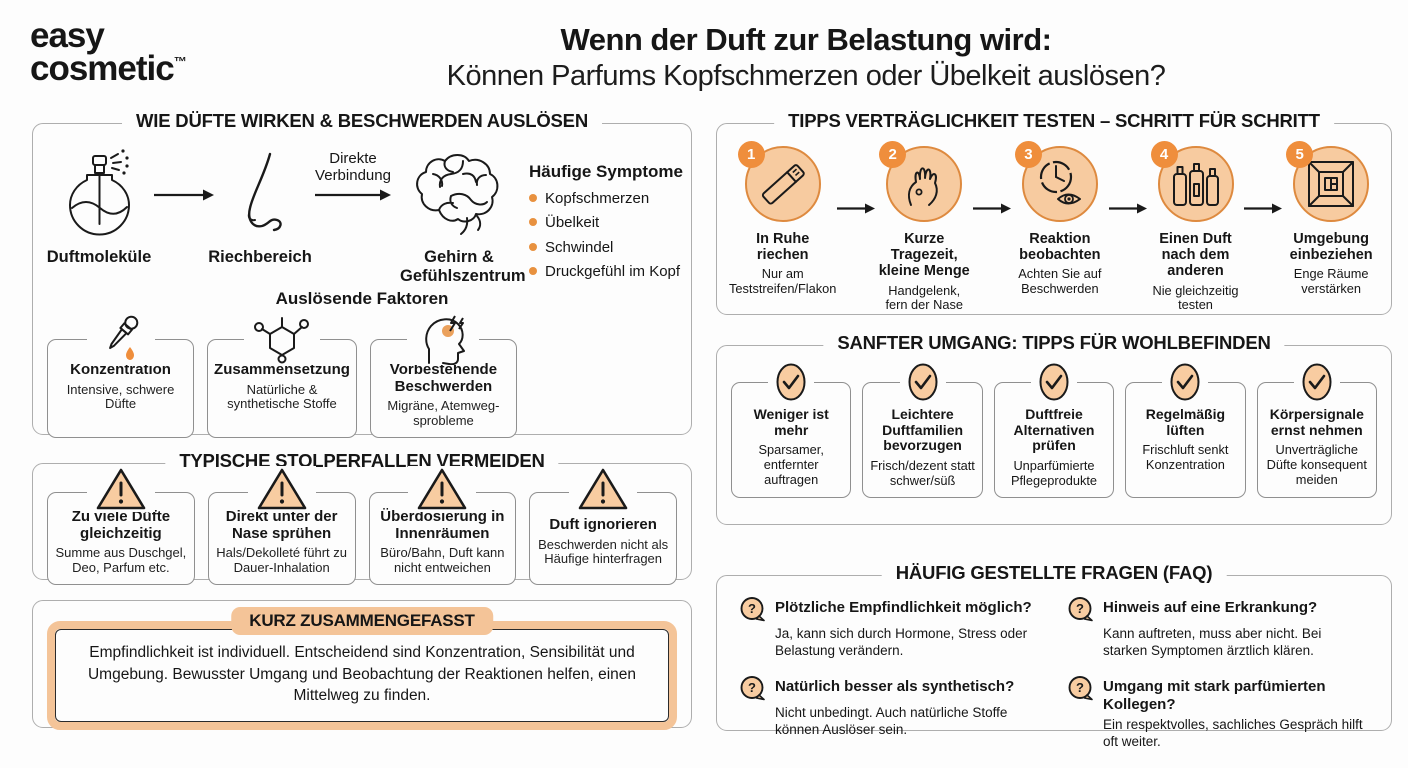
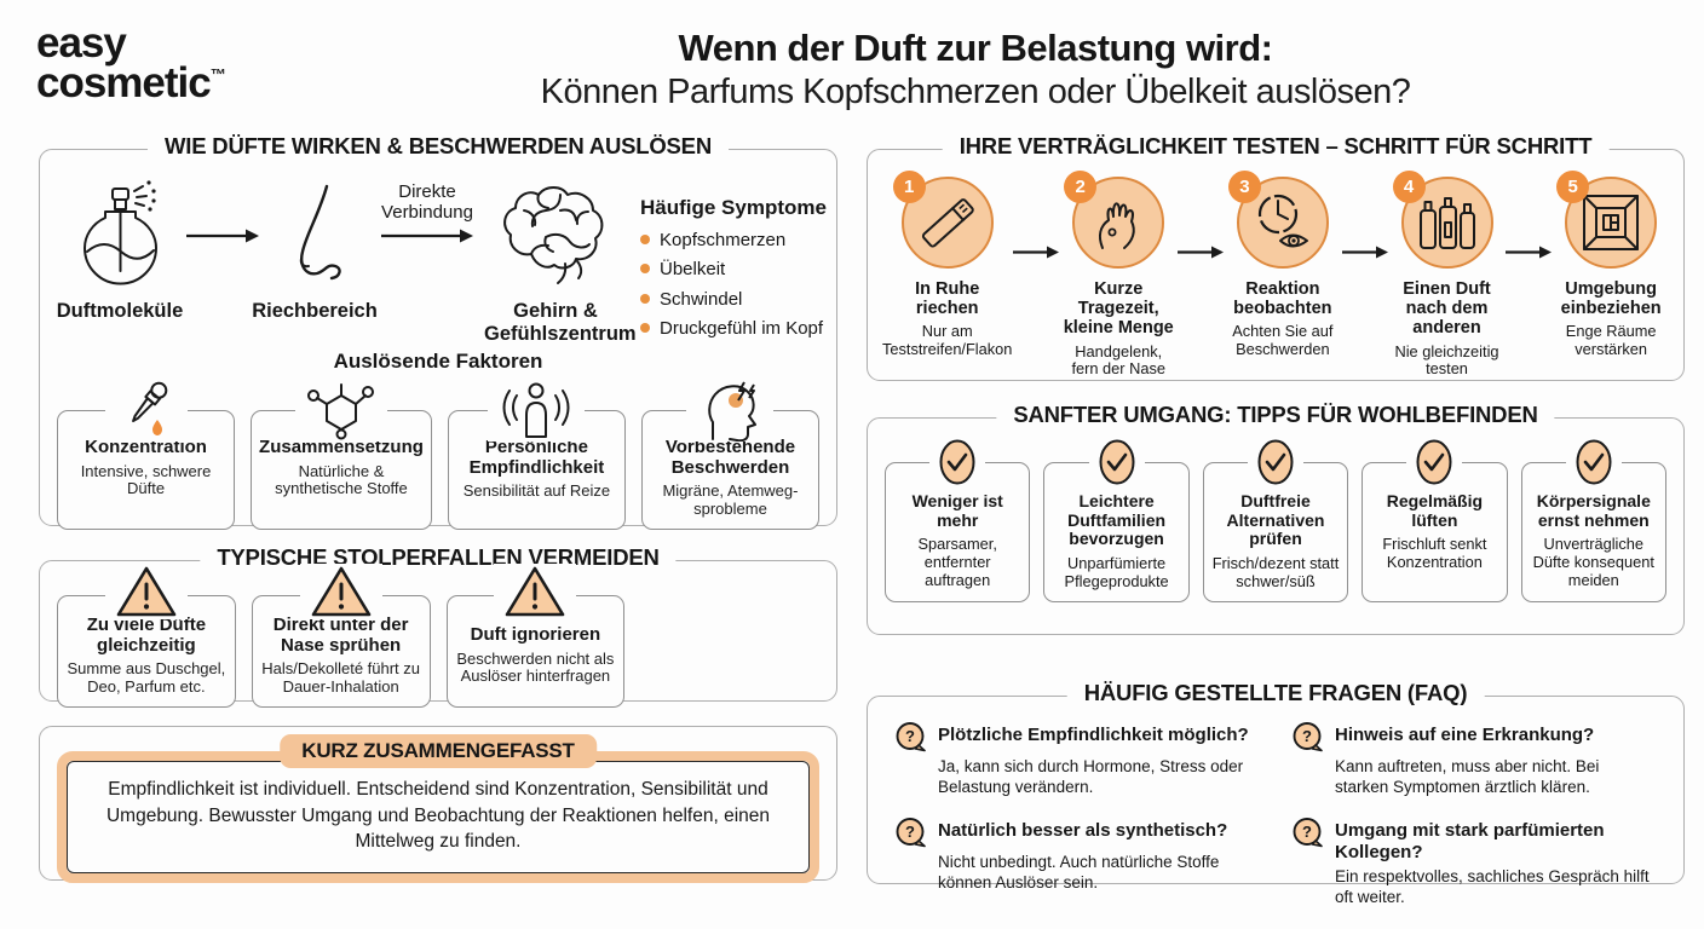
  easy
  cosmetic™
  Wenn der Duft zur Belastung wird:
  Können Parfums Kopfschmerzen oder Übelkeit auslösen?
  WIE DÜFTE WIRKEN & BESCHWERDEN AUSLÖSEN
  Duftmoleküle
  Riechbereich
  Direkte Verbindung
  Gehirn & Gefühlszentrum
  Häufige Symptome
  Kopfschmerzen
  Übelkeit
  Schwindel
  Druckgefühl im Kopf
  Auslösende Faktoren
  Konzentration
  Intensive, schwere Düfte
  Zusammensetzung
  Natürliche & synthetische Stoffe
+ Persönliche Empfindlichkeit
+ Sensibilität auf Reize
  Vorbestehende Beschwerden
  Migräne, Atemweg-sprobleme
  TYPISCHE STOLPERFALLEN VERMEIDEN
  Zu viele Düfte gleichzeitig
  Summe aus Duschgel, Deo, Parfum etc.
  Direkt unter der Nase sprühen
  Hals/Dekolleté führt zu Dauer-Inhalation
- Überdosierung in Innenräumen
- Büro/Bahn, Duft kann nicht entweichen
  Duft ignorieren
- Beschwerden nicht als Häufige hinterfragen
+ Beschwerden nicht als Auslöser hinterfragen
  KURZ ZUSAMMENGEFASST
  Empfindlichkeit ist individuell. Entscheidend sind Konzentration, Sensibilität und Umgebung. Bewusster Umgang und Beobachtung der Reaktionen helfen, einen Mittelweg zu finden.
- TIPPS VERTRÄGLICHKEIT TESTEN – SCHRITT FÜR SCHRITT
+ IHRE VERTRÄGLICHKEIT TESTEN – SCHRITT FÜR SCHRITT
  1
  In Ruhe riechen
  Nur am Teststreifen/Flakon
  2
  Kurze Tragezeit, kleine Menge
  Handgelenk, fern der Nase
  3
  Reaktion beobachten
  Achten Sie auf Beschwerden
  4
  Einen Duft nach dem anderen
  Nie gleichzeitig testen
  5
  Umgebung einbeziehen
  Enge Räume verstärken
  SANFTER UMGANG: TIPPS FÜR WOHLBEFINDEN
  Weniger ist mehr
  Sparsamer, entfernter auftragen
  Leichtere Duftfamilien bevorzugen
- Frisch/dezent statt schwer/süß
+ Unparfümierte Pflegeprodukte
  Duftfreie Alternativen prüfen
- Unparfümierte Pflegeprodukte
+ Frisch/dezent statt schwer/süß
  Regelmäßig lüften
  Frischluft senkt Konzentration
  Körpersignale ernst nehmen
  Unverträgliche Düfte konsequent meiden
  HÄUFIG GESTELLTE FRAGEN (FAQ)
  ?
  Plötzliche Empfindlichkeit möglich?
  Ja, kann sich durch Hormone, Stress oder Belastung verändern.
  ?
  Hinweis auf eine Erkrankung?
  Kann auftreten, muss aber nicht. Bei starken Symptomen ärztlich klären.
  ?
  Natürlich besser als synthetisch?
  Nicht unbedingt. Auch natürliche Stoffe können Auslöser sein.
  ?
  Umgang mit stark parfümierten Kollegen?
  Ein respektvolles, sachliches Gespräch hilft oft weiter.
